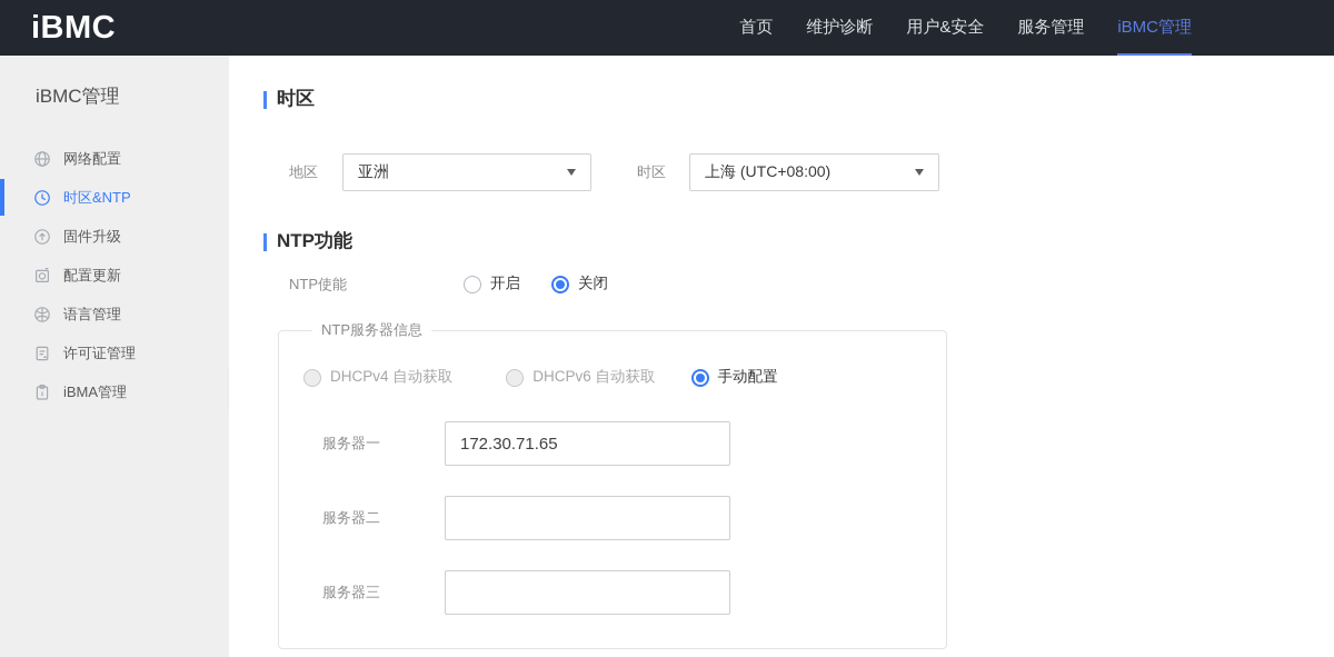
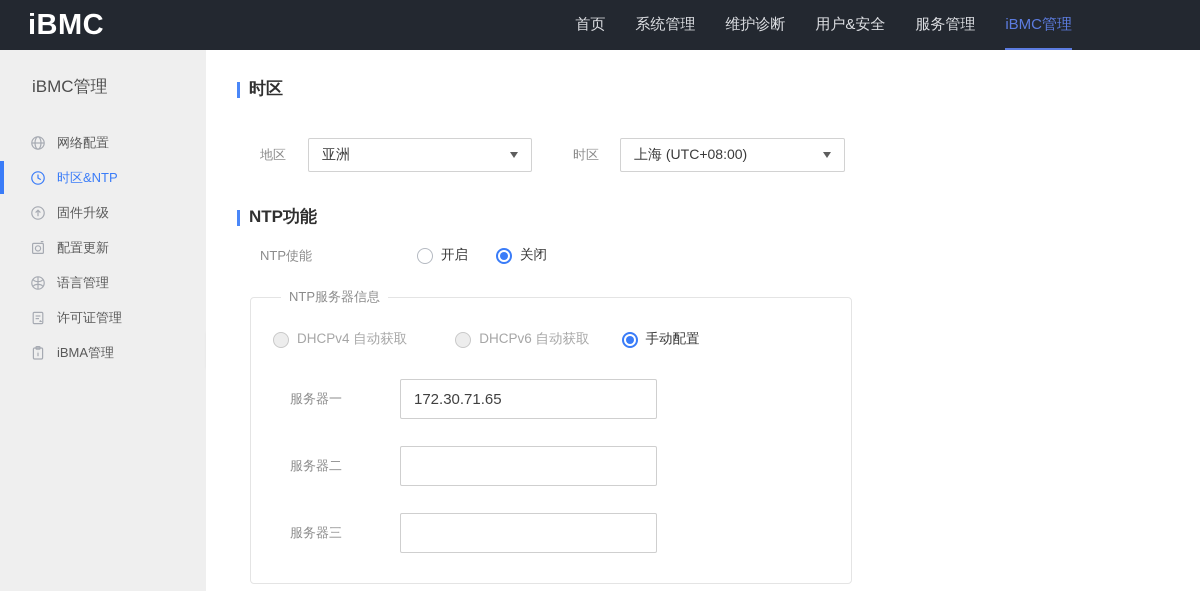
  iBMC
  首页
+ 系统管理
  维护诊断
  用户&安全
  服务管理
  iBMC管理
  iBMC管理
  网络配置
  时区&NTP
  固件升级
  配置更新
  语言管理
  许可证管理
  iBMA管理
  时区
  地区
  亚洲
  时区
  上海 (UTC+08:00)
  NTP功能
  NTP使能
  开启
  关闭
  NTP服务器信息
  DHCPv4 自动获取
  DHCPv6 自动获取
  手动配置
  服务器一
  172.30.71.65
  服务器二
  服务器三
